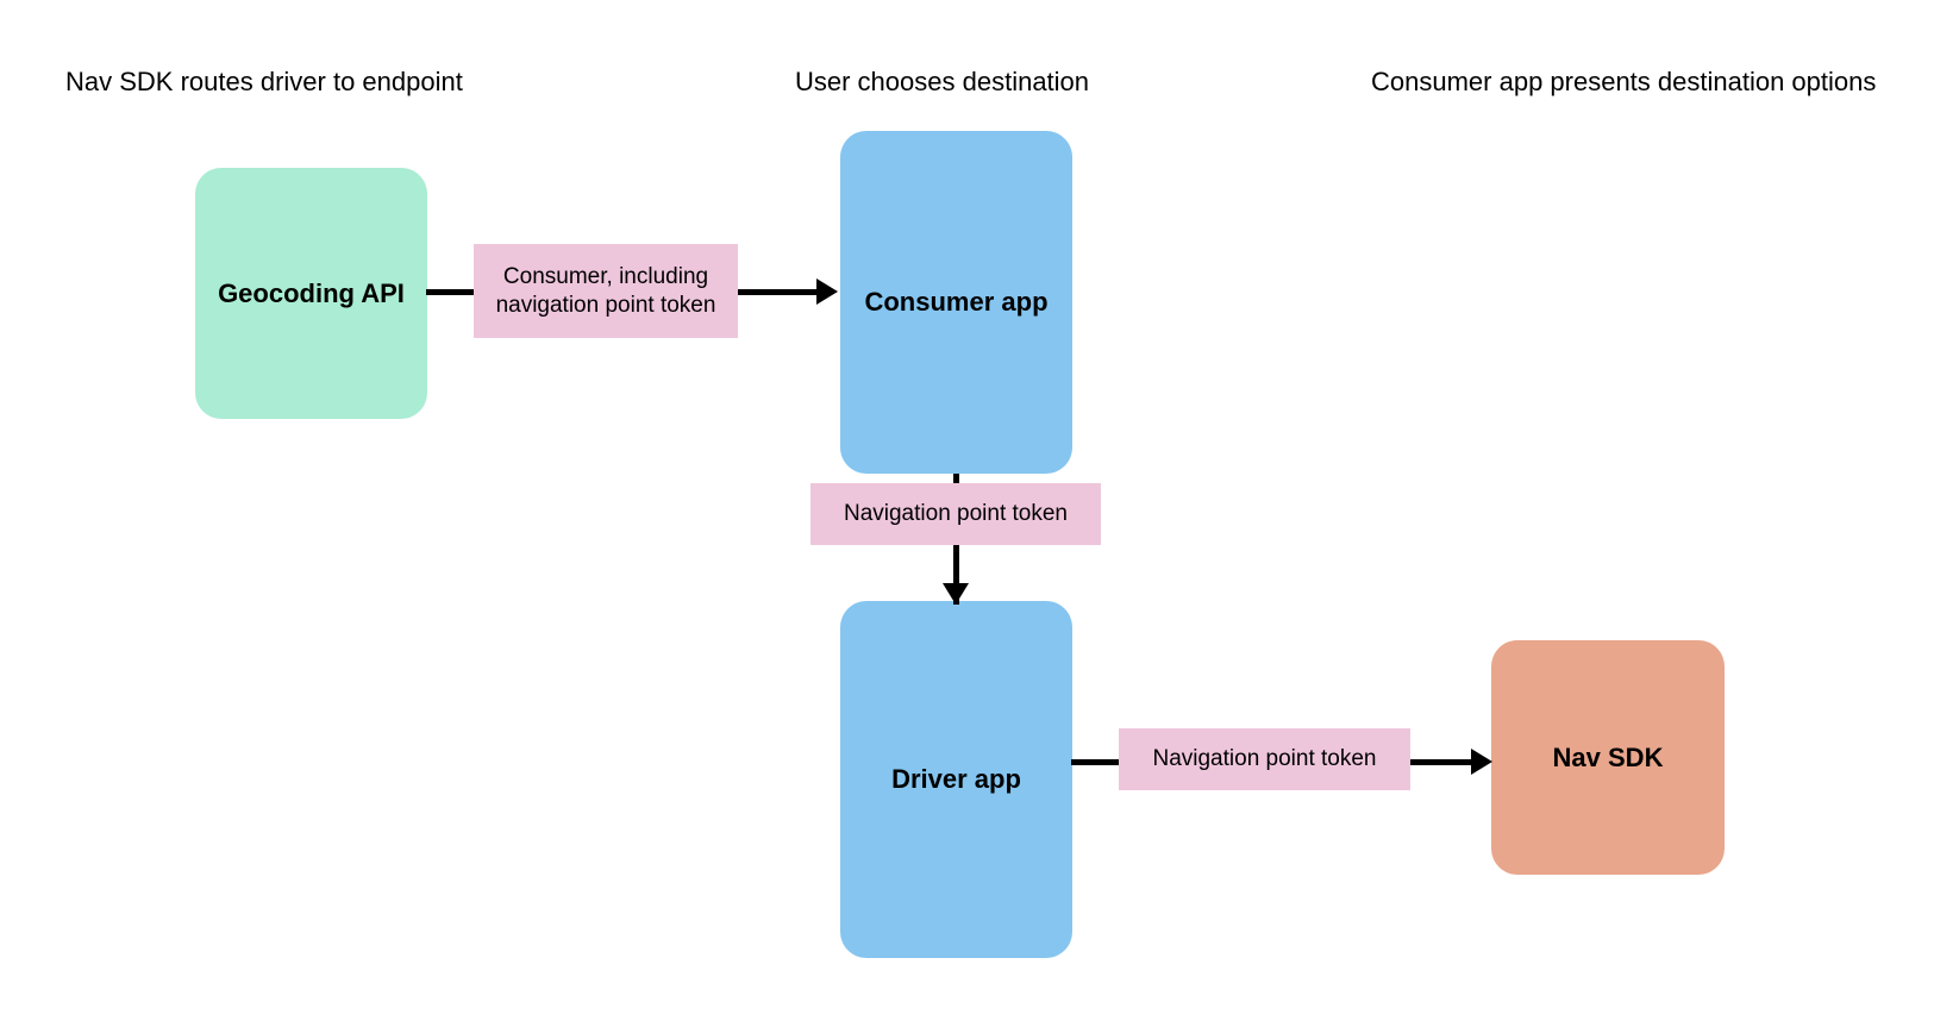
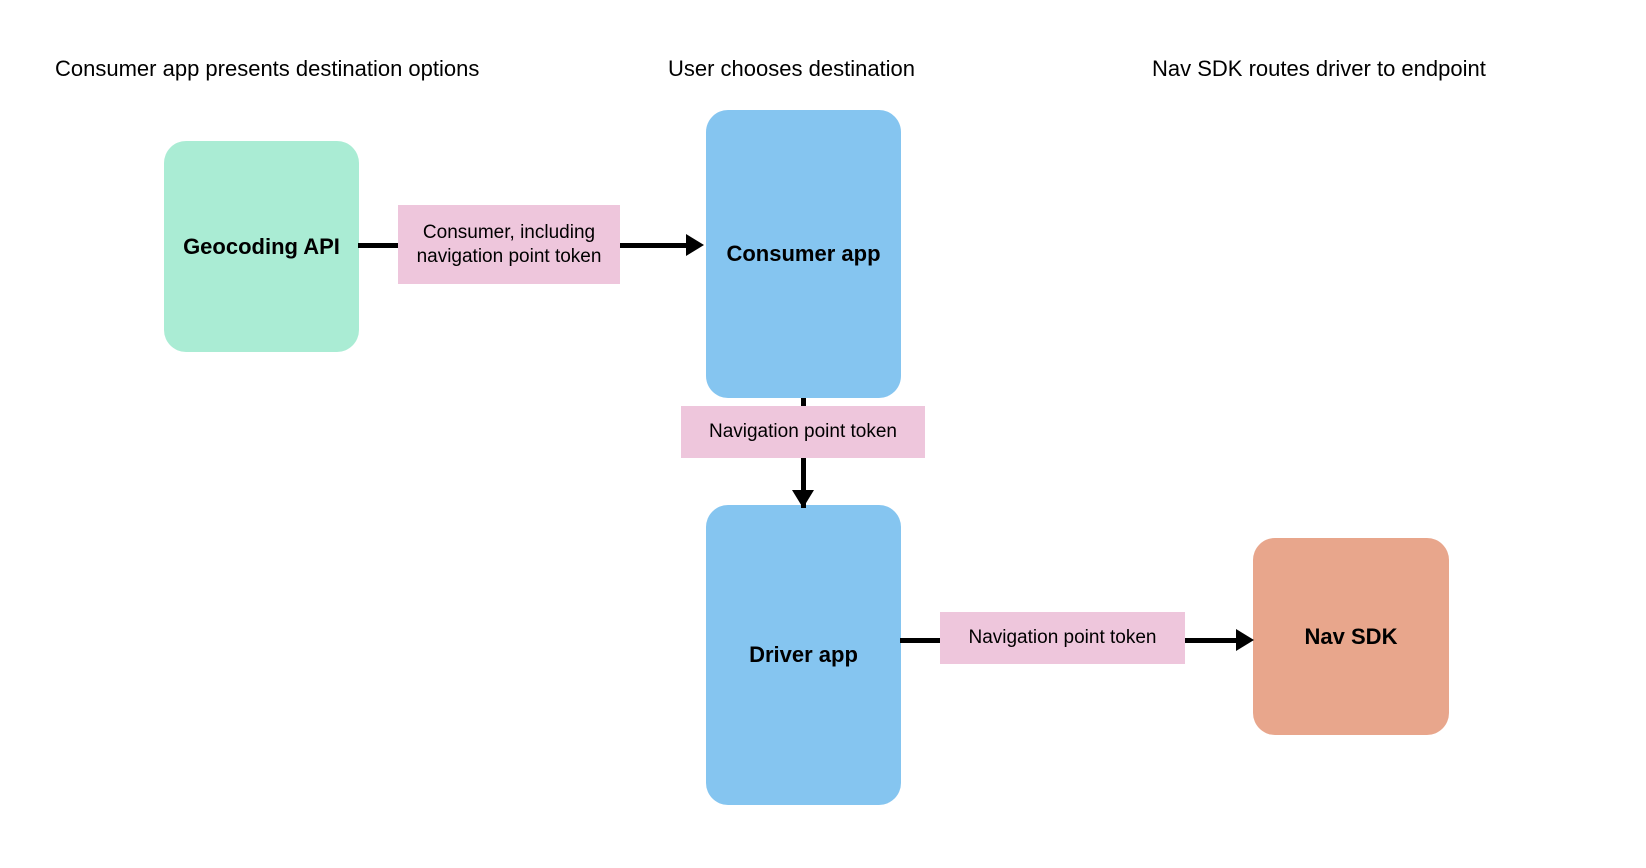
- Nav SDK routes driver to endpoint
+ Consumer app presents destination options
  User chooses destination
- Consumer app presents destination options
+ Nav SDK routes driver to endpoint
  Geocoding API
  Consumer app
  Driver app
  Nav SDK
  Consumer, including navigation point token
  Navigation point token
  Navigation point token
